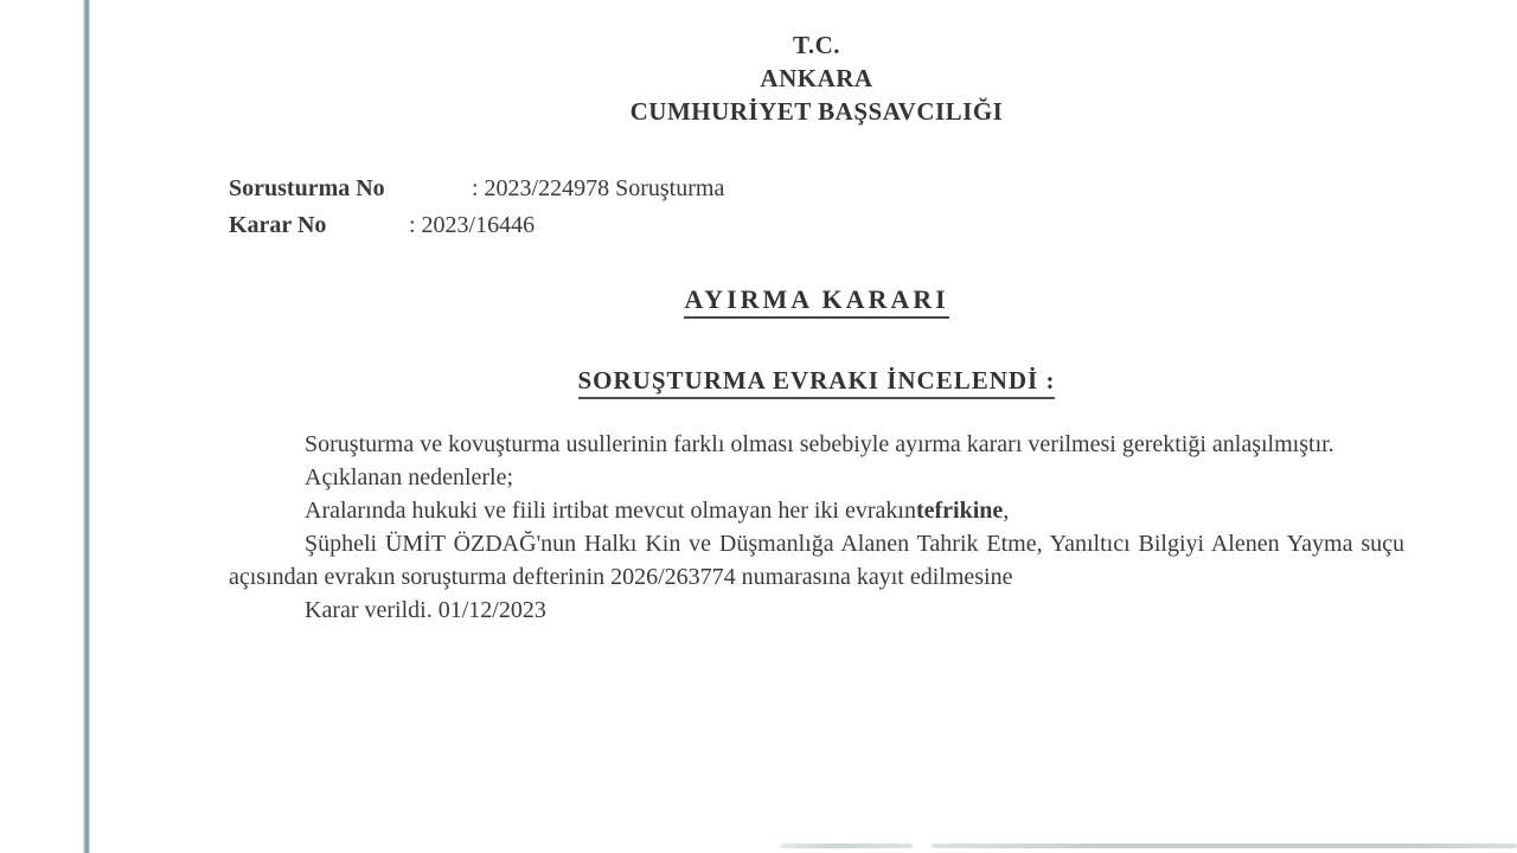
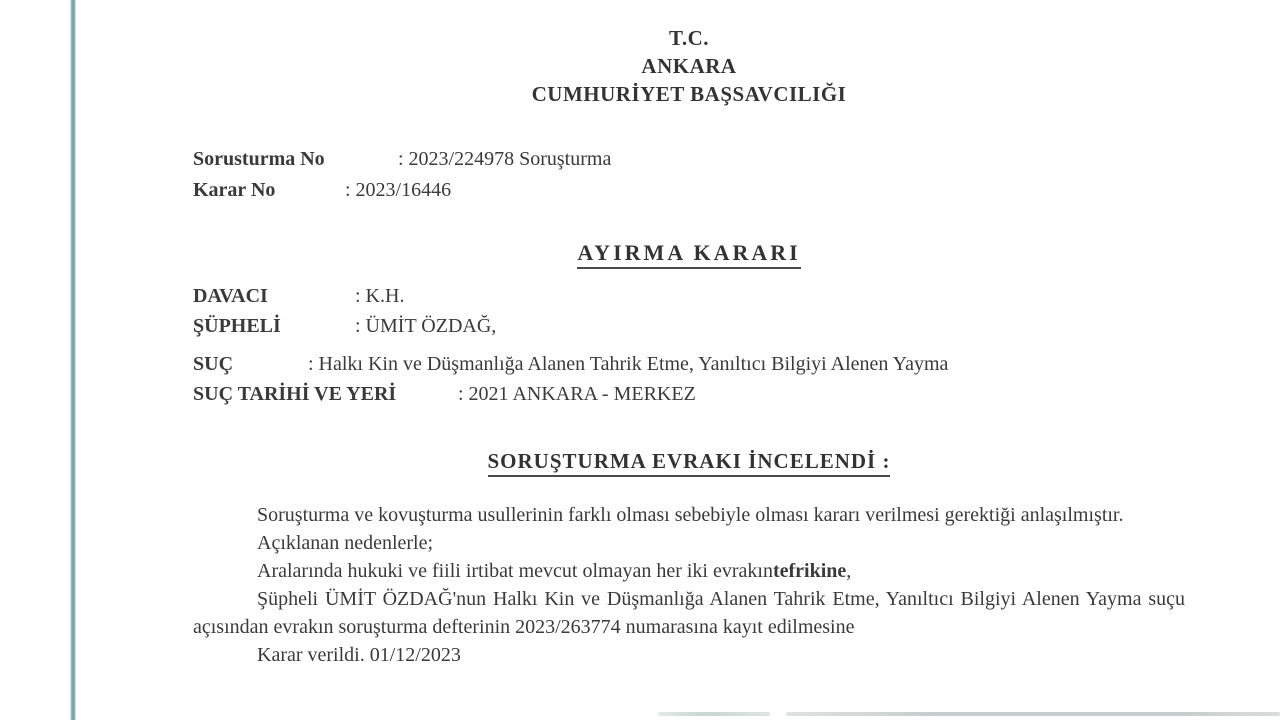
  T.C.
  ANKARA
  CUMHURİYET BAŞSAVCILIĞI
  Sorusturma No
  : 2023/224978 Soruşturma
  Karar No
  : 2023/16446
  AYIRMA KARARI
+ DAVACI
+ : K.H.
+ ŞÜPHELİ
+ : ÜMİT ÖZDAĞ,
+ SUÇ
+ : Halkı Kin ve Düşmanlığa Alanen Tahrik Etme, Yanıltıcı Bilgiyi Alenen Yayma
+ SUÇ TARİHİ VE YERİ
+ : 2021 ANKARA - MERKEZ
  SORUŞTURMA EVRAKI İNCELENDİ :
- Soruşturma ve kovuşturma usullerinin farklı olması sebebiyle ayırma kararı verilmesi gerektiği anlaşılmıştır.
+ Soruşturma ve kovuşturma usullerinin farklı olması sebebiyle olması kararı verilmesi gerektiği anlaşılmıştır.
  Açıklanan nedenlerle;
  Aralarında hukuki ve fiili irtibat mevcut olmayan her iki evrakıntefrikine,
- Şüpheli ÜMİT ÖZDAĞ'nun Halkı Kin ve Düşmanlığa Alanen Tahrik Etme, Yanıltıcı Bilgiyi Alenen Yayma suçu açısından evrakın soruşturma defterinin 2026/263774 numarasına kayıt edilmesine
+ Şüpheli ÜMİT ÖZDAĞ'nun Halkı Kin ve Düşmanlığa Alanen Tahrik Etme, Yanıltıcı Bilgiyi Alenen Yayma suçu açısından evrakın soruşturma defterinin 2023/263774 numarasına kayıt edilmesine
  Karar verildi. 01/12/2023
